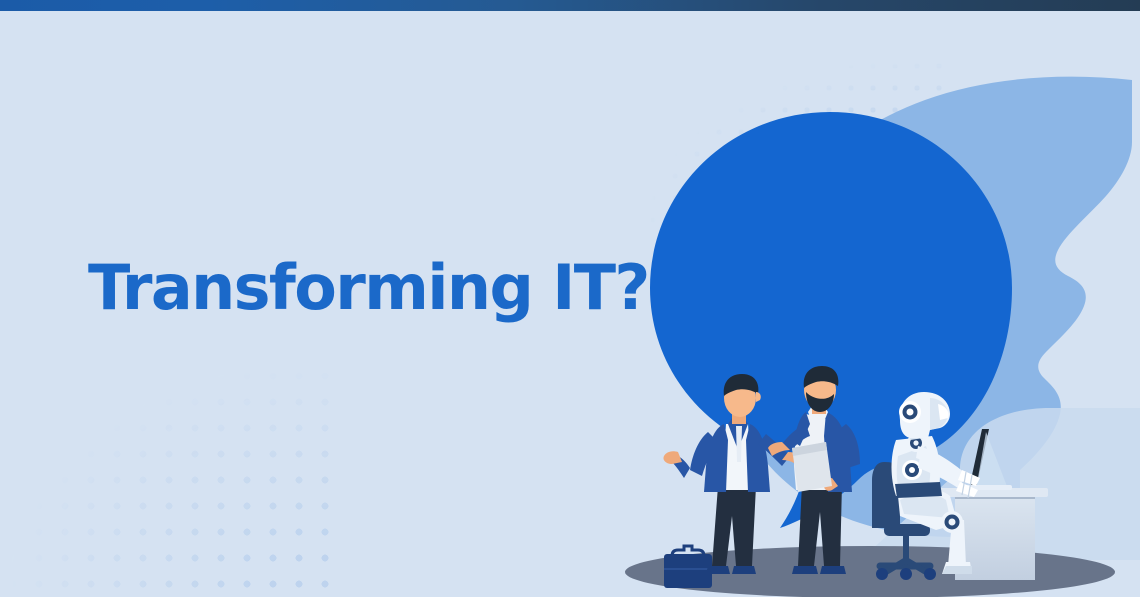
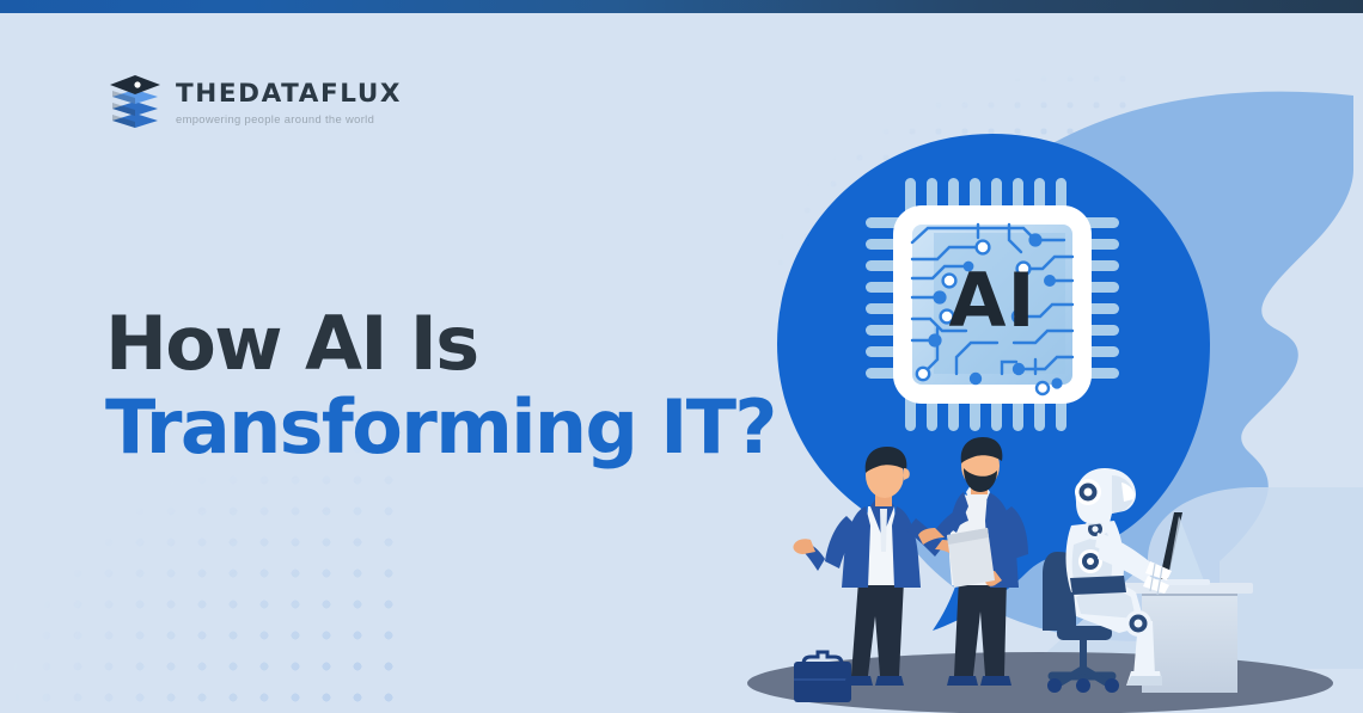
+ AI
+ THEDATAFLUX
+ empowering people around the world
+ How AI Is
  Transforming IT?
